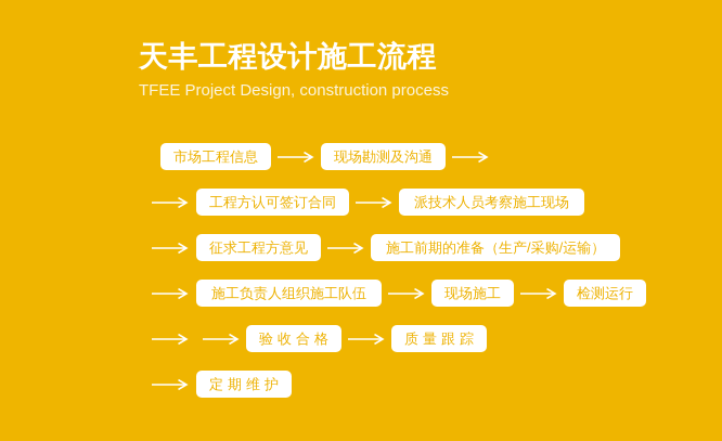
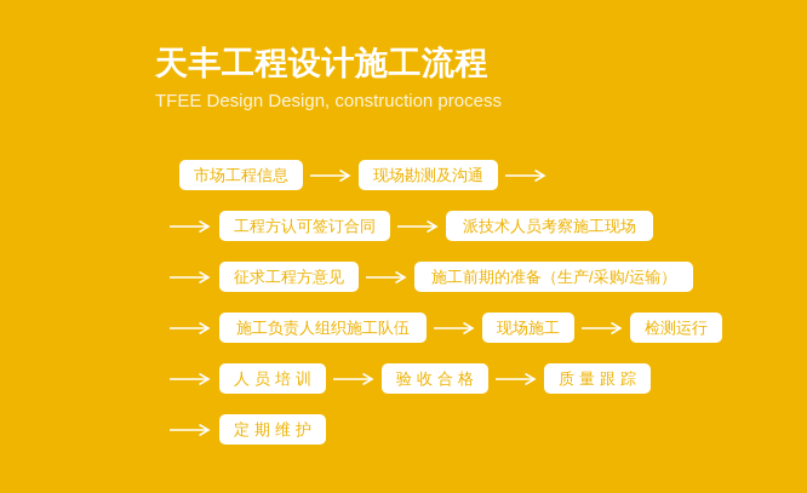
  天丰工程设计施工流程
- TFEE Project Design, construction process
+ TFEE Design Design, construction process
  市场工程信息
  现场勘测及沟通
  工程方认可签订合同
  派技术人员考察施工现场
  征求工程方意见
  施工前期的准备（生产/采购/运输）
  施工负责人组织施工队伍
  现场施工
  检测运行
+ 人员培训
  验收合格
  质量跟踪
  定期维护
